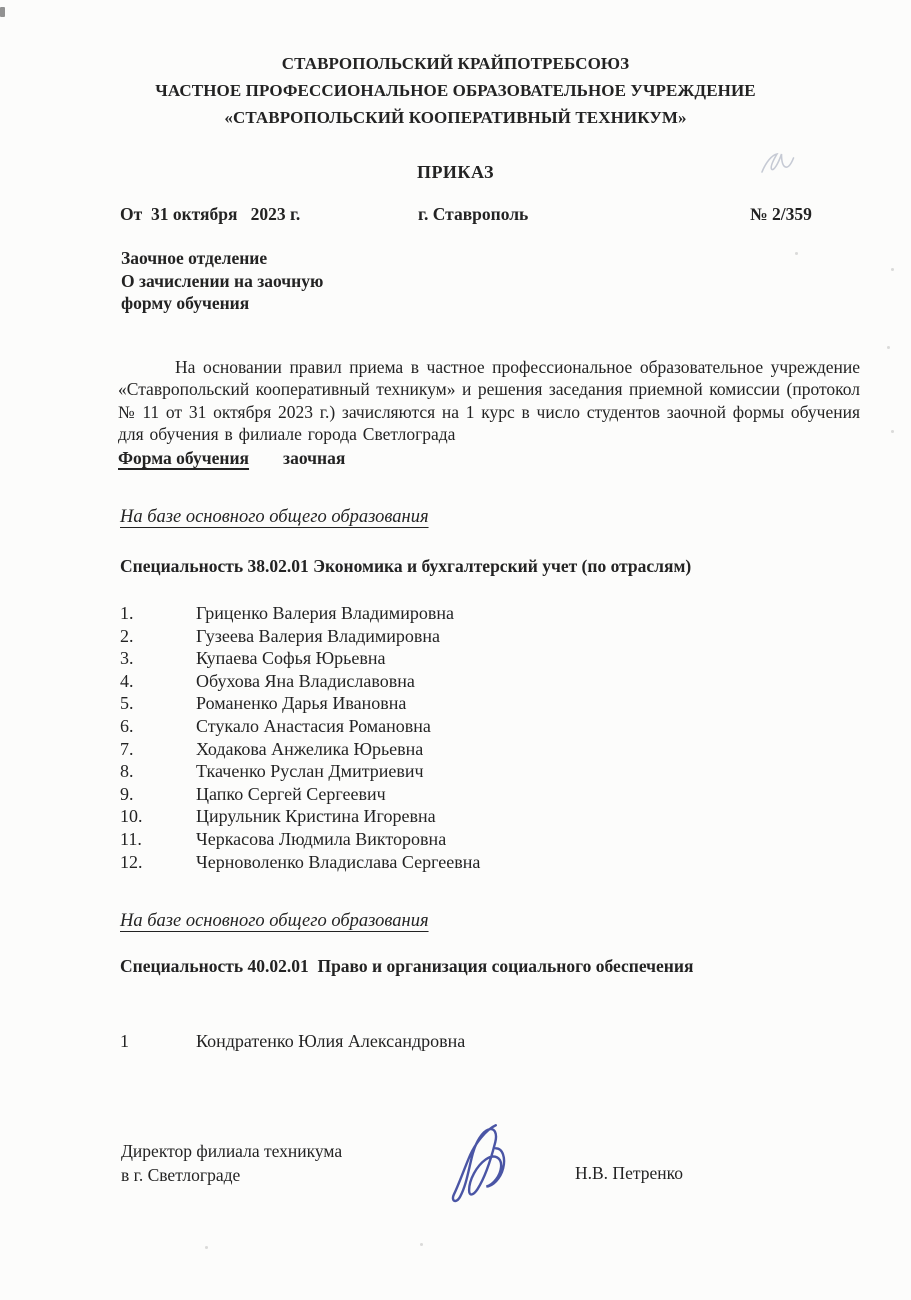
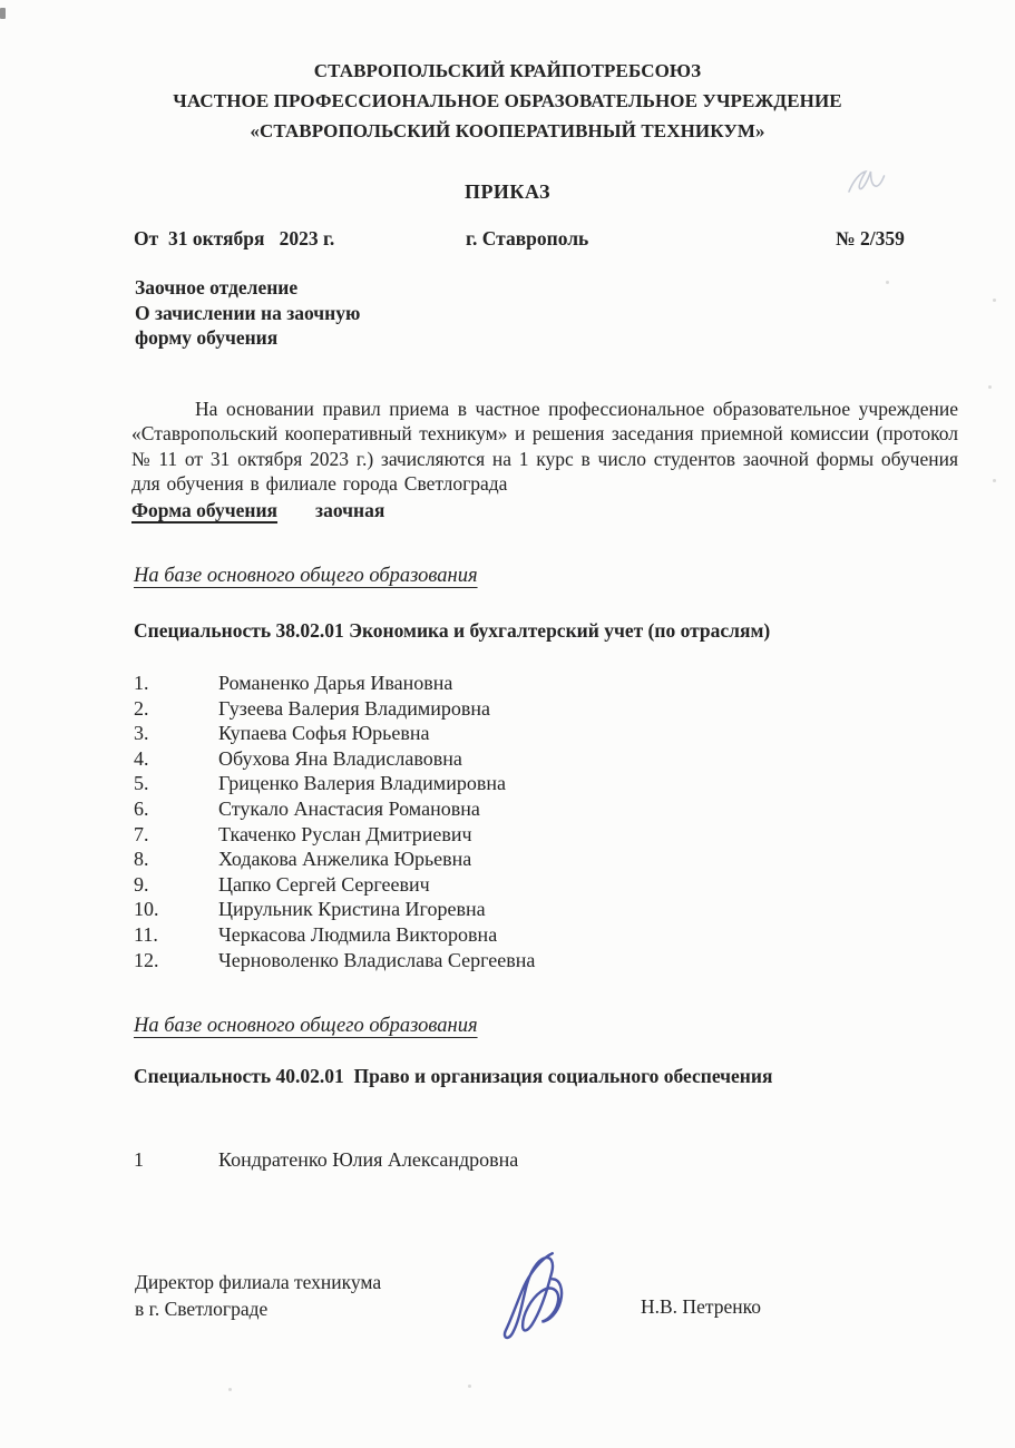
  СТАВРОПОЛЬСКИЙ КРАЙПОТРЕБСОЮЗ
  ЧАСТНОЕ ПРОФЕССИОНАЛЬНОЕ ОБРАЗОВАТЕЛЬНОЕ УЧРЕЖДЕНИЕ
  «СТАВРОПОЛЬСКИЙ КООПЕРАТИВНЫЙ ТЕХНИКУМ»
  ПРИКАЗ
  От 31 октября 2023 г.
  г. Ставрополь
  № 2/359
  Заочное отделение
  О зачислении на заочную
  форму обучения
  На основании правил приема в частное профессиональное образовательное учреждение «Ставропольский кооперативный техникум» и решения заседания приемной комиссии (протокол № 11 от 31 октября 2023 г.) зачисляются на 1 курс в число студентов заочной формы обучения для обучения в филиале города Светлограда
  Форма обучения заочная
  На базе основного общего образования
  Специальность 38.02.01 Экономика и бухгалтерский учет (по отраслям)
  1.
- Гриценко Валерия Владимировна
+ Романенко Дарья Ивановна
  2.
  Гузеева Валерия Владимировна
  3.
  Купаева Софья Юрьевна
  4.
  Обухова Яна Владиславовна
  5.
- Романенко Дарья Ивановна
+ Гриценко Валерия Владимировна
  6.
  Стукало Анастасия Романовна
  7.
- Ходакова Анжелика Юрьевна
+ Ткаченко Руслан Дмитриевич
  8.
- Ткаченко Руслан Дмитриевич
+ Ходакова Анжелика Юрьевна
  9.
  Цапко Сергей Сергеевич
  10.
  Цирульник Кристина Игоревна
  11.
  Черкасова Людмила Викторовна
  12.
  Черноволенко Владислава Сергеевна
  На базе основного общего образования
  Специальность 40.02.01 Право и организация социального обеспечения
  1
  Кондратенко Юлия Александровна
  Директор филиала техникума
  в г. Светлограде
  Н.В. Петренко
